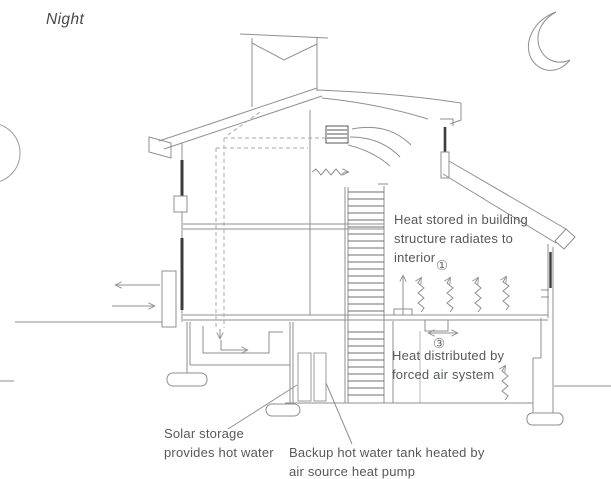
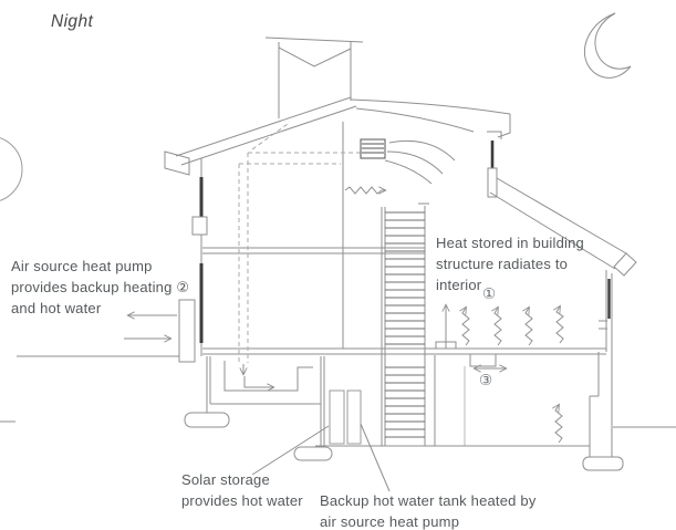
  Night
+ Air source heat pump
+ provides backup heating ②
+ and hot water
  Heat stored in building
  structure radiates to
  interior
  ①
  ③
- Heat distributed by
- forced air system
  Solar storage
  provides hot water
  Backup hot water tank heated by
  air source heat pump
